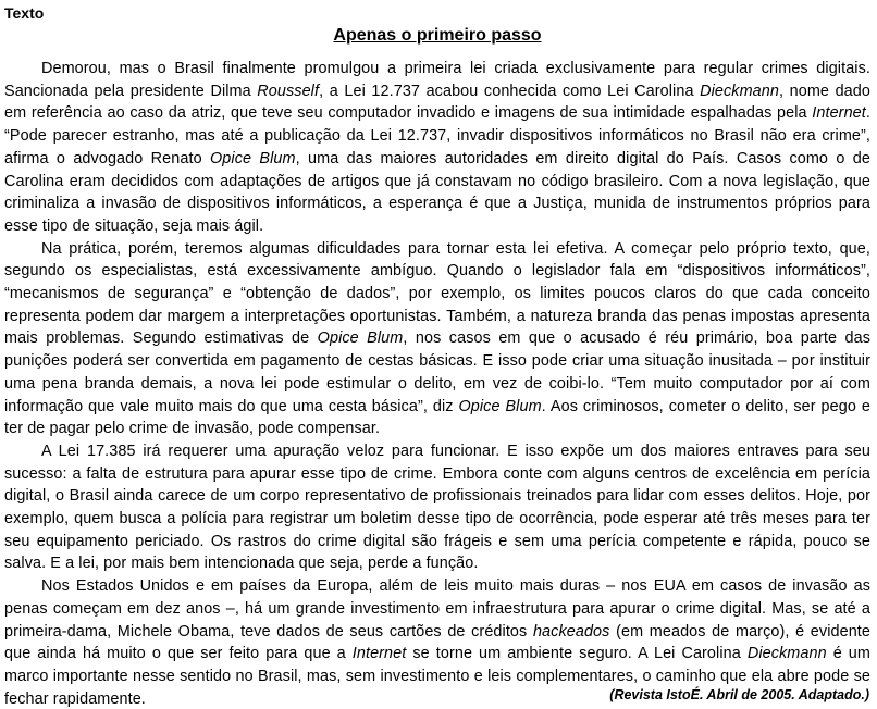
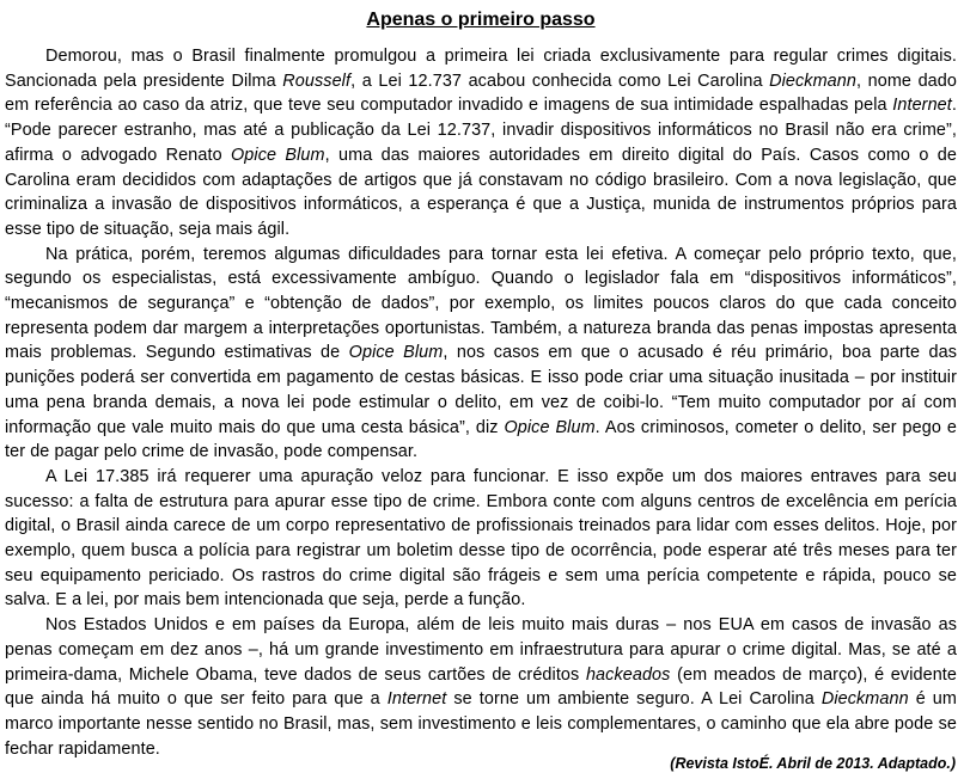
- Texto
  Apenas o primeiro passo
  Demorou, mas o Brasil finalmente promulgou a primeira lei criada exclusivamente para regular crimes digitais. Sancionada pela presidente Dilma Rousself, a Lei 12.737 acabou conhecida como Lei Carolina Dieckmann, nome dado em referência ao caso da atriz, que teve seu computador invadido e imagens de sua intimidade espalhadas pela Internet. “Pode parecer estranho, mas até a publicação da Lei 12.737, invadir dispositivos informáticos no Brasil não era crime”, afirma o advogado Renato Opice Blum, uma das maiores autoridades em direito digital do País. Casos como o de Carolina eram decididos com adaptações de artigos que já constavam no código brasileiro. Com a nova legislação, que criminaliza a invasão de dispositivos informáticos, a esperança é que a Justiça, munida de instrumentos próprios para esse tipo de situação, seja mais ágil.
  Na prática, porém, teremos algumas dificuldades para tornar esta lei efetiva. A começar pelo próprio texto, que, segundo os especialistas, está excessivamente ambíguo. Quando o legislador fala em “dispositivos informáticos”, “mecanismos de segurança” e “obtenção de dados”, por exemplo, os limites poucos claros do que cada conceito representa podem dar margem a interpretações oportunistas. Também, a natureza branda das penas impostas apresenta mais problemas. Segundo estimativas de Opice Blum, nos casos em que o acusado é réu primário, boa parte das punições poderá ser convertida em pagamento de cestas básicas. E isso pode criar uma situação inusitada – por instituir uma pena branda demais, a nova lei pode estimular o delito, em vez de coibi-lo. “Tem muito computador por aí com informação que vale muito mais do que uma cesta básica”, diz Opice Blum. Aos criminosos, cometer o delito, ser pego e ter de pagar pelo crime de invasão, pode compensar.
  A Lei 17.385 irá requerer uma apuração veloz para funcionar. E isso expõe um dos maiores entraves para seu sucesso: a falta de estrutura para apurar esse tipo de crime. Embora conte com alguns centros de excelência em perícia digital, o Brasil ainda carece de um corpo representativo de profissionais treinados para lidar com esses delitos. Hoje, por exemplo, quem busca a polícia para registrar um boletim desse tipo de ocorrência, pode esperar até três meses para ter seu equipamento periciado. Os rastros do crime digital são frágeis e sem uma perícia competente e rápida, pouco se salva. E a lei, por mais bem intencionada que seja, perde a função.
  Nos Estados Unidos e em países da Europa, além de leis muito mais duras – nos EUA em casos de invasão as penas começam em dez anos –, há um grande investimento em infraestrutura para apurar o crime digital. Mas, se até a primeira-dama, Michele Obama, teve dados de seus cartões de créditos hackeados (em meados de março), é evidente que ainda há muito o que ser feito para que a Internet se torne um ambiente seguro. A Lei Carolina Dieckmann é um marco importante nesse sentido no Brasil, mas, sem investimento e leis complementares, o caminho que ela abre pode se fechar rapidamente.
- (Revista IstoÉ. Abril de 2005. Adaptado.)
+ (Revista IstoÉ. Abril de 2013. Adaptado.)
